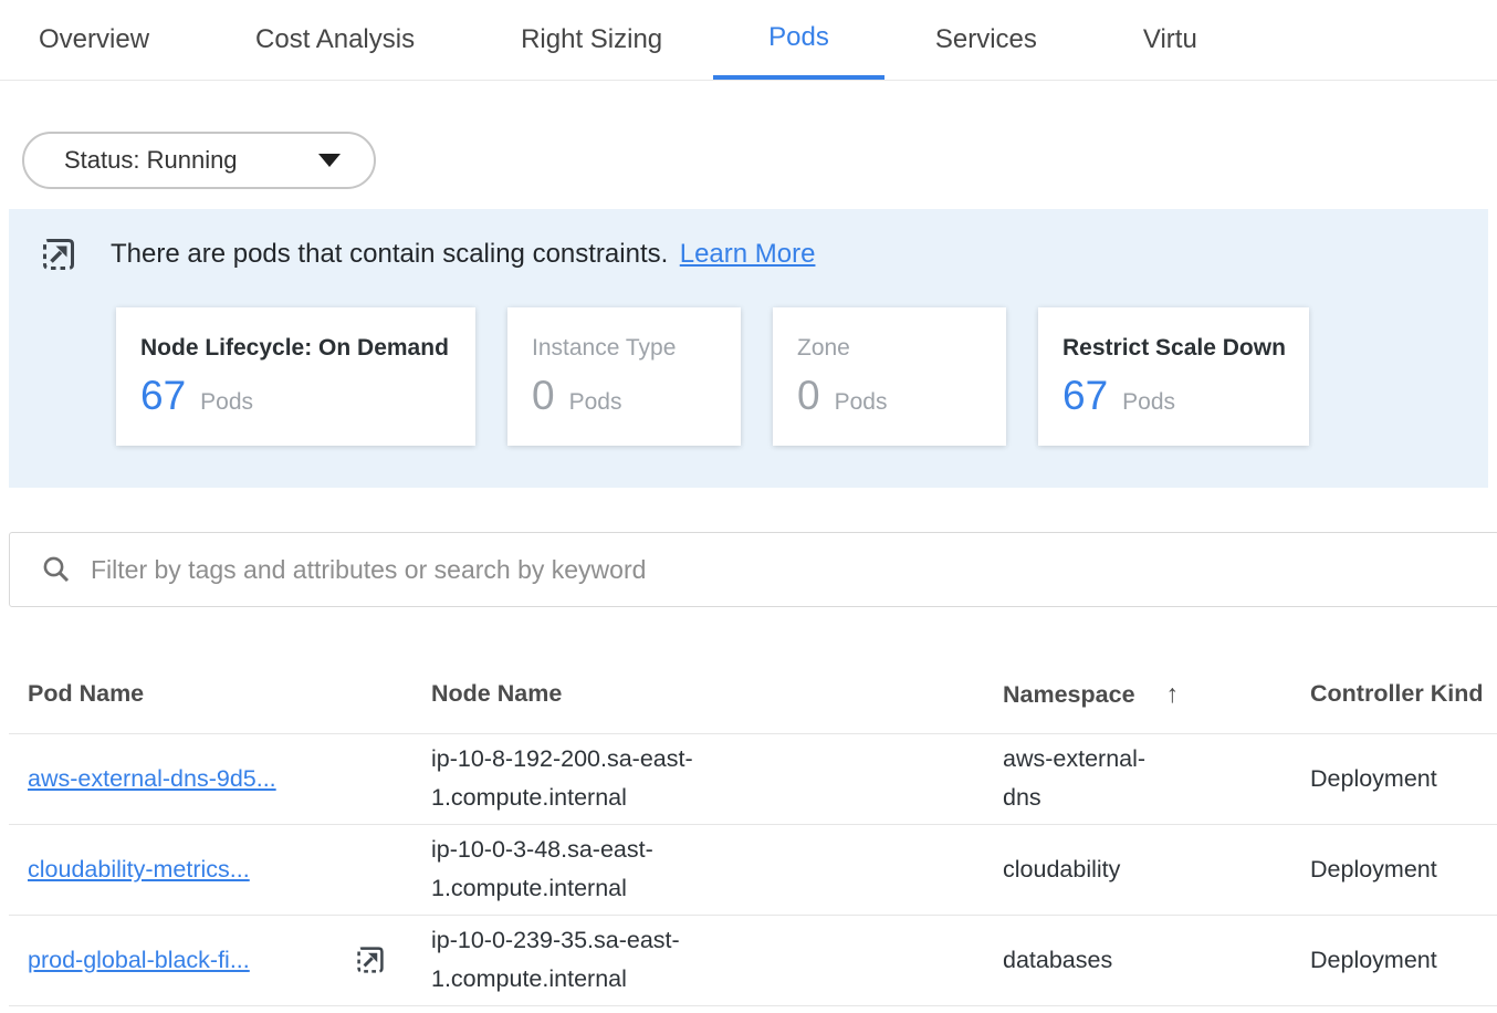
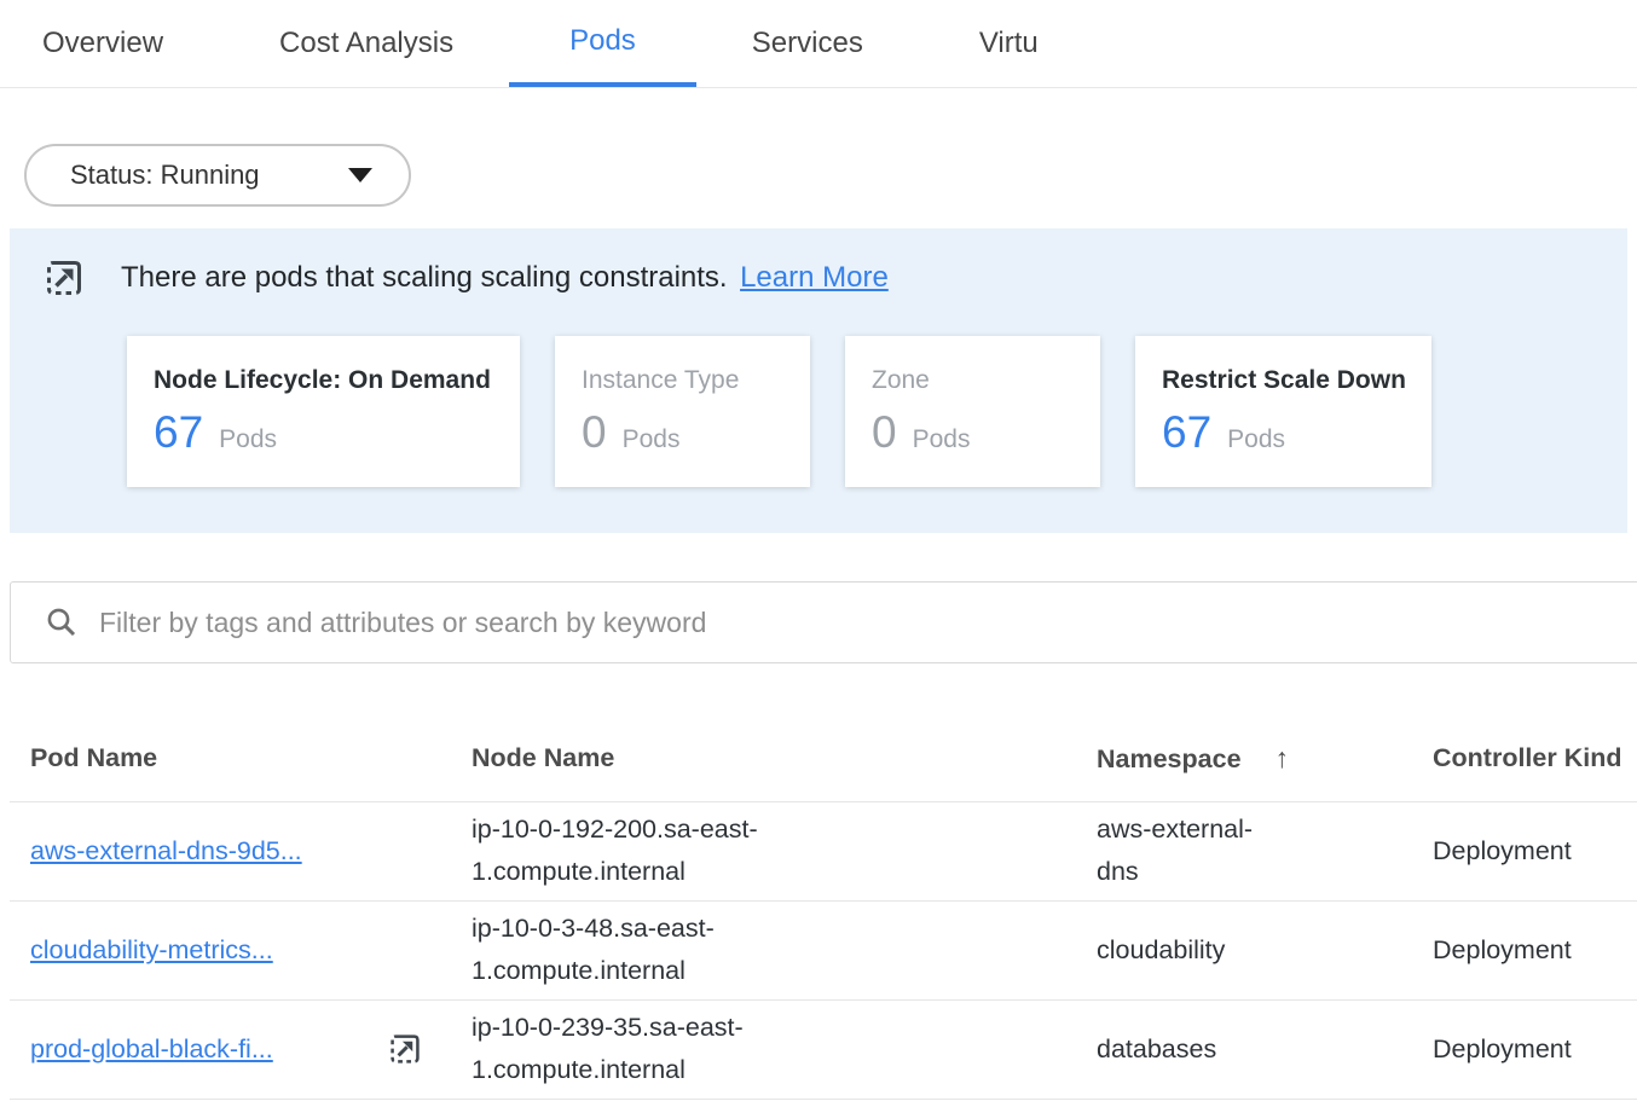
  Overview
  Cost Analysis
- Right Sizing
  Pods
  Services
  Virtu
  Status: Running
- There are pods that contain scaling constraints. Learn More
+ There are pods that scaling scaling constraints. Learn More
  Node Lifecycle: On Demand
  67
  Pods
  Instance Type
  0
  Pods
  Zone
  0
  Pods
  Restrict Scale Down
  67
  Pods
  Filter by tags and attributes or search by keyword
  Pod Name	Node Name	Namespace ↑	Controller Kind
- aws-external-dns-9d5...	ip-10-8-192-200.sa-east-1.compute.internal	aws-external-dns	Deployment
+ aws-external-dns-9d5...	ip-10-0-192-200.sa-east-1.compute.internal	aws-external-dns	Deployment
  cloudability-metrics...	ip-10-0-3-48.sa-east-1.compute.internal	cloudability	Deployment
  prod-global-black-fi...	ip-10-0-239-35.sa-east-1.compute.internal	databases	Deployment
